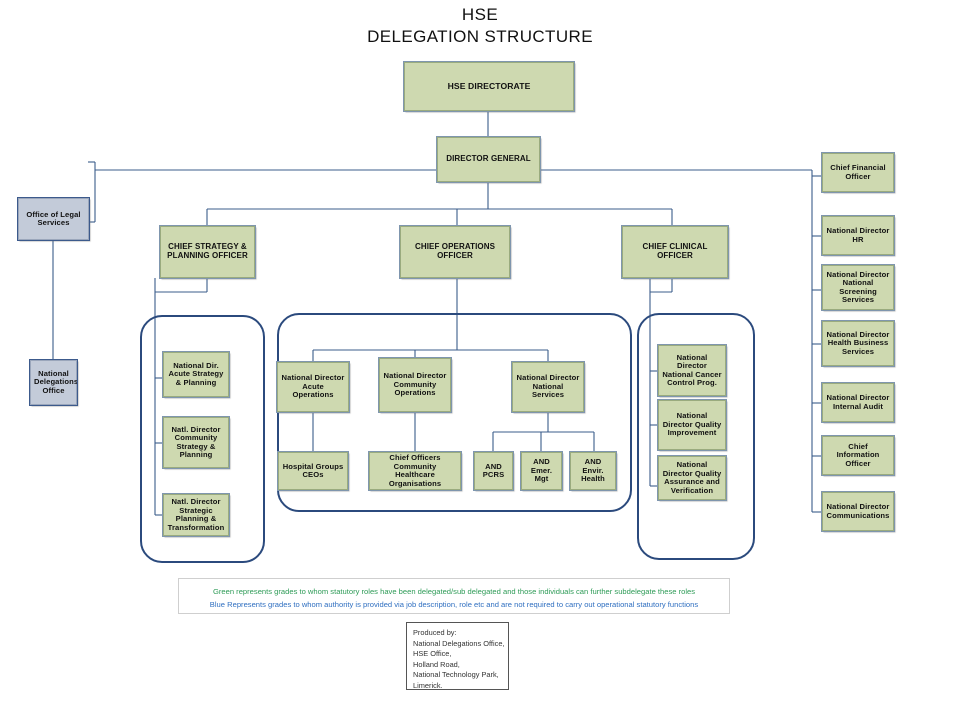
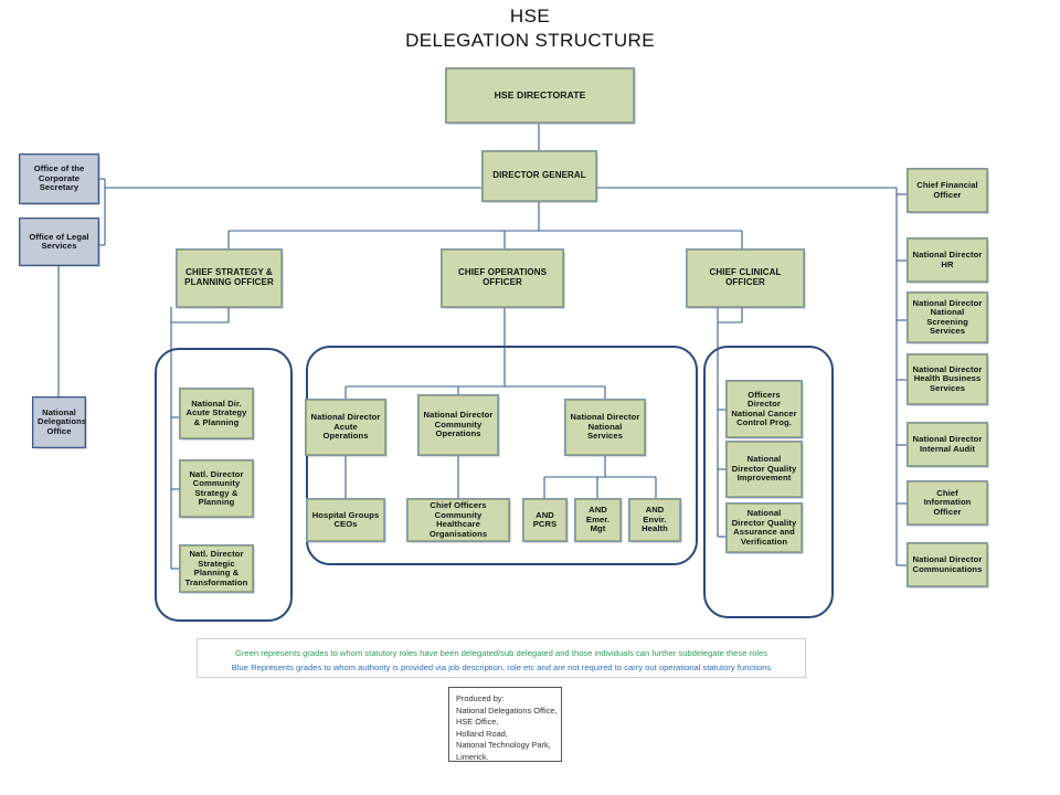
  HSE
  DELEGATION STRUCTURE
  HSE DIRECTORATE
  DIRECTOR GENERAL
+ Office of the Corporate Secretary
  Office of Legal Services
  National Delegations Office
  Chief Financial Officer
  National Director HR
  National Director National Screening Services
  National Director Health Business Services
  National Director Internal Audit
  Chief Information Officer
  National Director Communications
  CHIEF STRATEGY & PLANNING OFFICER
  CHIEF OPERATIONS OFFICER
  CHIEF CLINICAL OFFICER
  National Dir. Acute Strategy & Planning
  Natl. Director Community Strategy & Planning
  Natl. Director Strategic Planning & Transformation
  National Director Acute Operations
  National Director Community Operations
  National Director National Services
  Hospital Groups CEOs
  Chief Officers Community Healthcare Organisations
  AND PCRS
  AND Emer. Mgt
  AND Envir. Health
- National Director National Cancer Control Prog.
+ Officers Director National Cancer Control Prog.
  National Director Quality Improvement
  National Director Quality Assurance and Verification
  Green represents grades to whom statutory roles have been delegated/sub delegated and those individuals can further subdelegate these roles
  Blue Represents grades to whom authority is provided via job description, role etc and are not required to carry out operational statutory functions
  Produced by:
  National Delegations Office,
  HSE Office,
  Holland Road,
  National Technology Park,
  Limerick.
